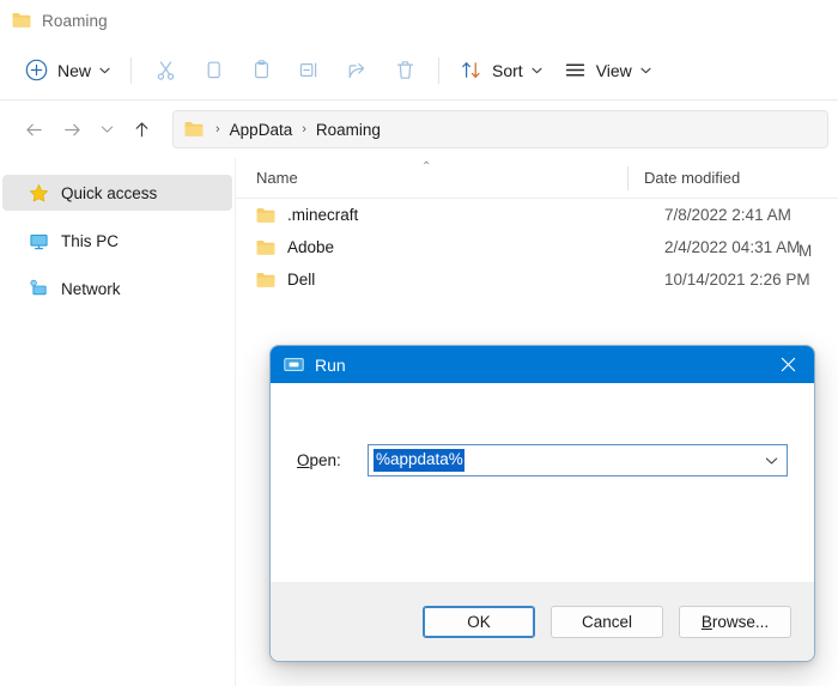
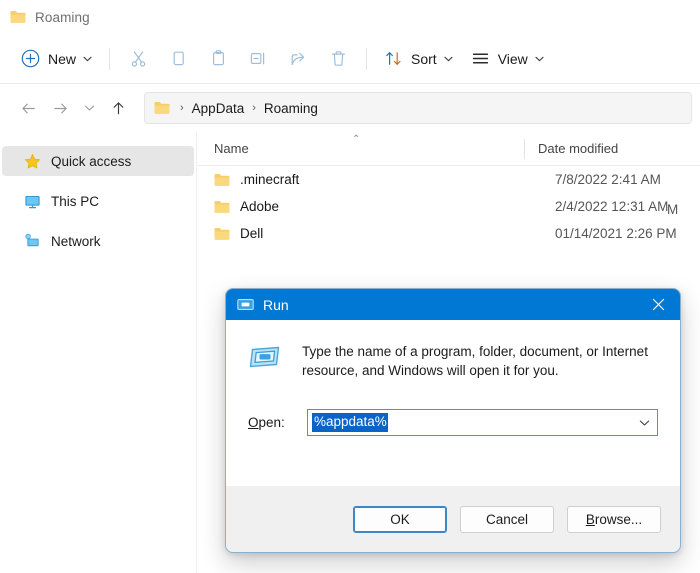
  Roaming
  New
  Sort
  View
  ›
  AppData
  ›
  Roaming
  Quick access
  This PC
  Network
  Name
  ⌃
  Date modified
  .minecraft
  7/8/2022 2:41 AM
  Adobe
- 2/4/2022 04:31 AM
+ 2/4/2022 12:31 AM
  Dell
- 10/14/2021 2:26 PM
+ 01/14/2021 2:26 PM
  M
  Run
+ Type the name of a program, folder, document, or Internet resource, and Windows will open it for you.
  Open:
  %appdata%
  OK
  Cancel
  B
  rowse...
